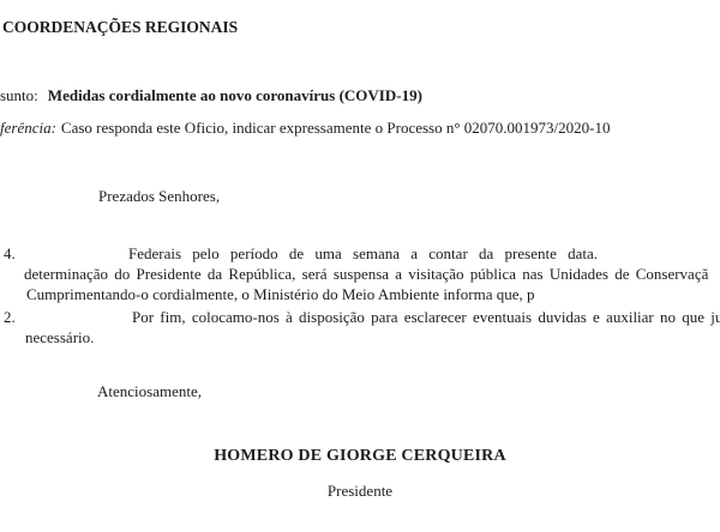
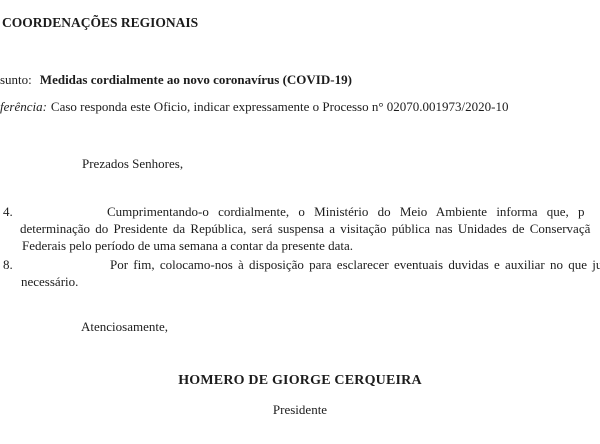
  COORDENAÇÕES REGIONAIS
  sunto: Medidas cordialmente ao novo coronavírus (COVID-19)
  ferência: Caso responda este Oficio, indicar expressamente o Processo n° 02070.001973/2020-10
  Prezados Senhores,
  4.
- Federais pelo período de uma semana a contar da presente data.
+ Cumprimentando-o cordialmente, o Ministério do Meio Ambiente informa que, p
  determinação do Presidente da República, será suspensa a visitação pública nas Unidades de Conservaçã
- Cumprimentando-o cordialmente, o Ministério do Meio Ambiente informa que, p
+ Federais pelo período de uma semana a contar da presente data.
- 2.
+ 8.
  Por fim, colocamo-nos à disposição para esclarecer eventuais duvidas e auxiliar no que ju
  necessário.
  Atenciosamente,
  HOMERO DE GIORGE CERQUEIRA
  Presidente
